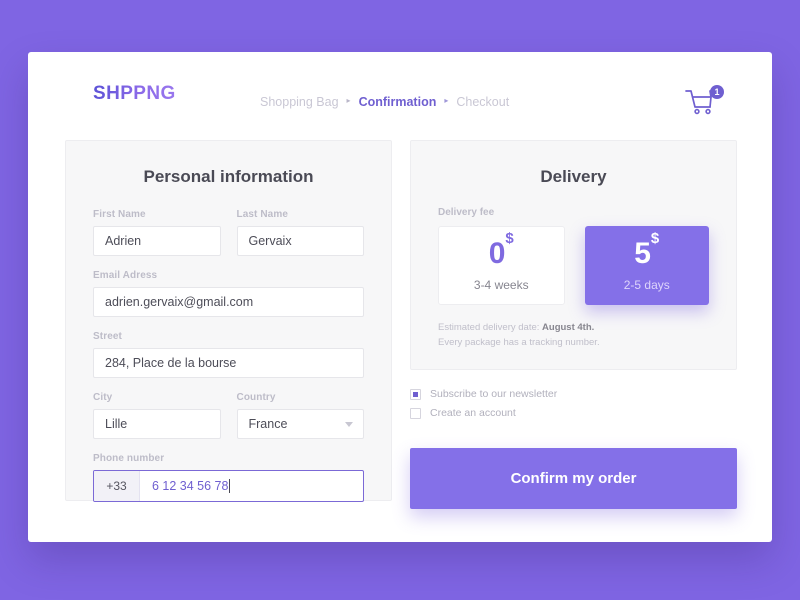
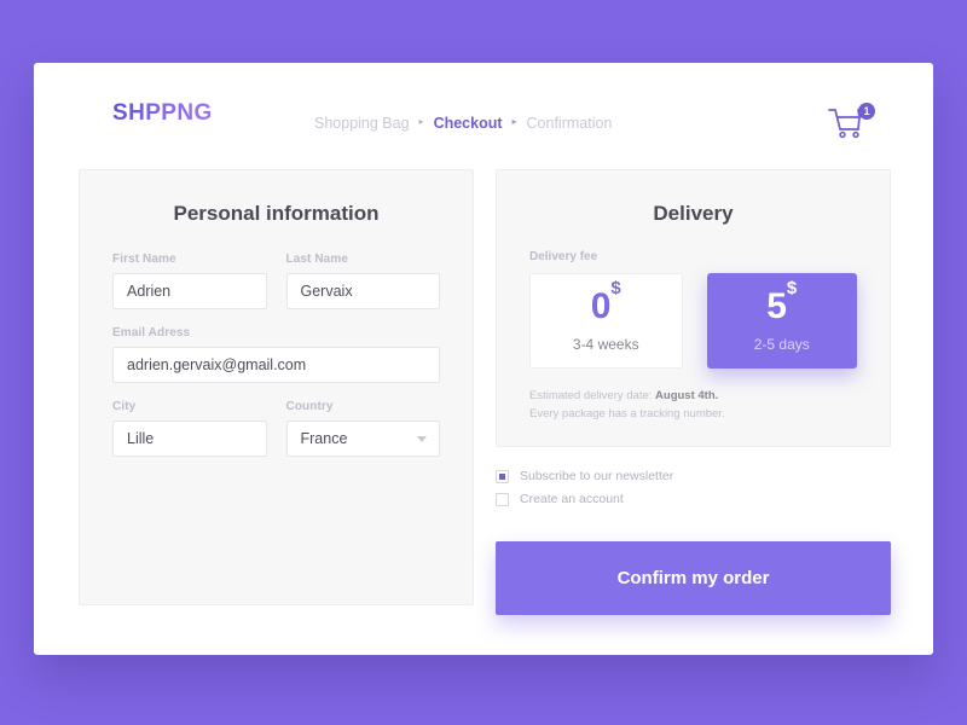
  SHPPNG
  Shopping Bag
  ▸
- Confirmation
+ Checkout
  ▸
- Checkout
+ Confirmation
  1
  Personal information
  First Name
  Adrien
  Last Name
  Gervaix
  Email Adress
  adrien.gervaix@gmail.com
- Street
- 284, Place de la bourse
  City
  Lille
  Country
  France
- Phone number
- +33
- 6 12 34 56 78
  Delivery
  Delivery fee
  0$
  3-4 weeks
  5$
  2-5 days
  Estimated delivery date: August 4th.
  Every package has a tracking number.
  Subscribe to our newsletter
  Create an account
  Confirm my order
